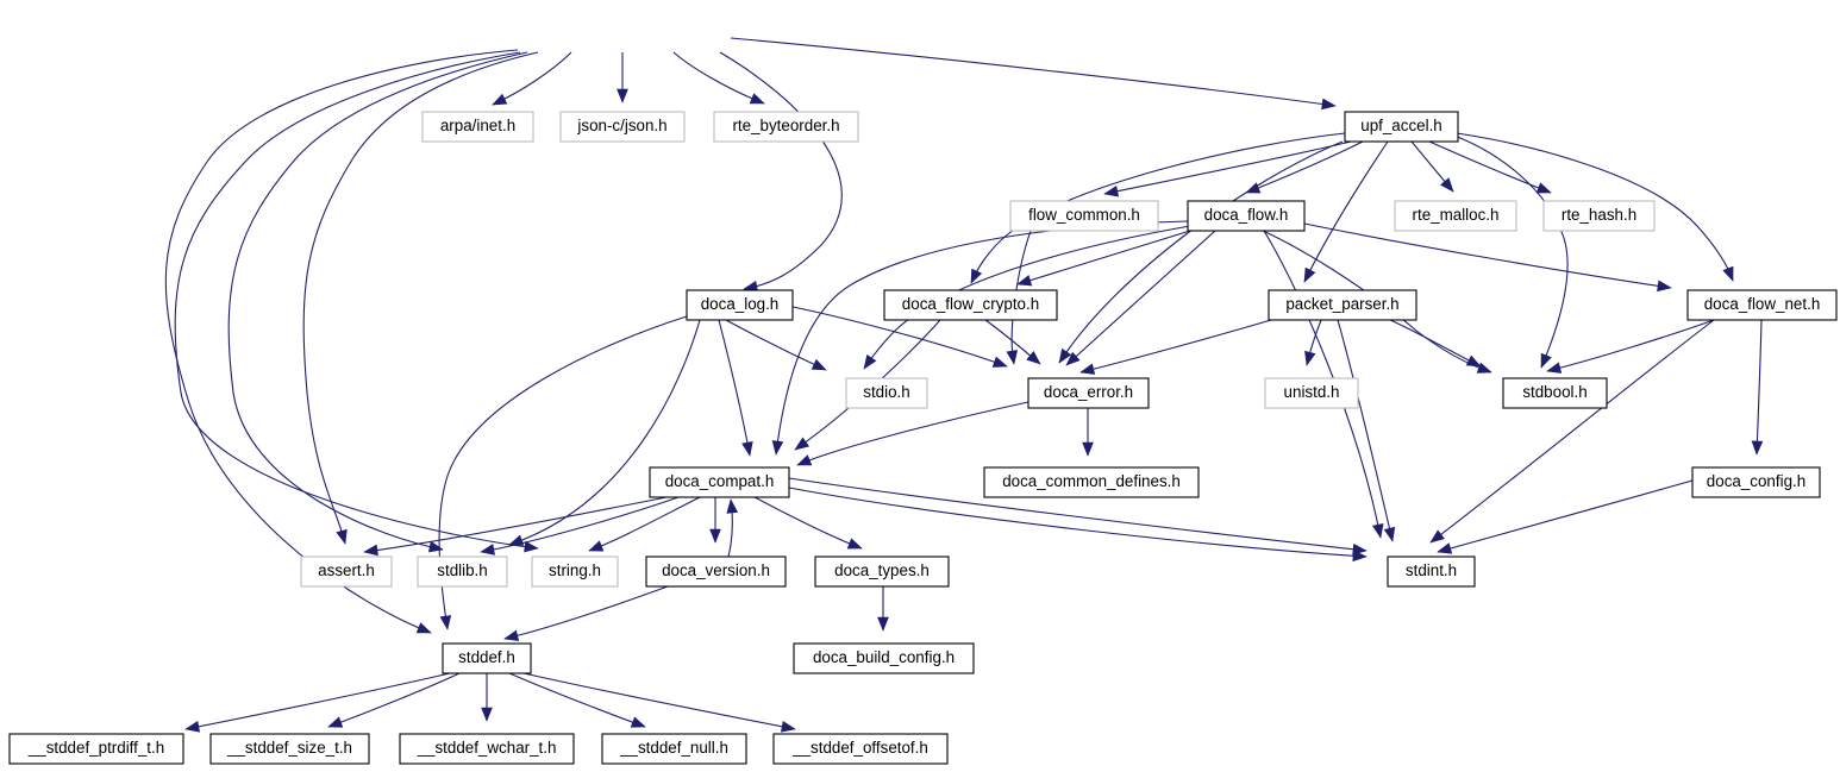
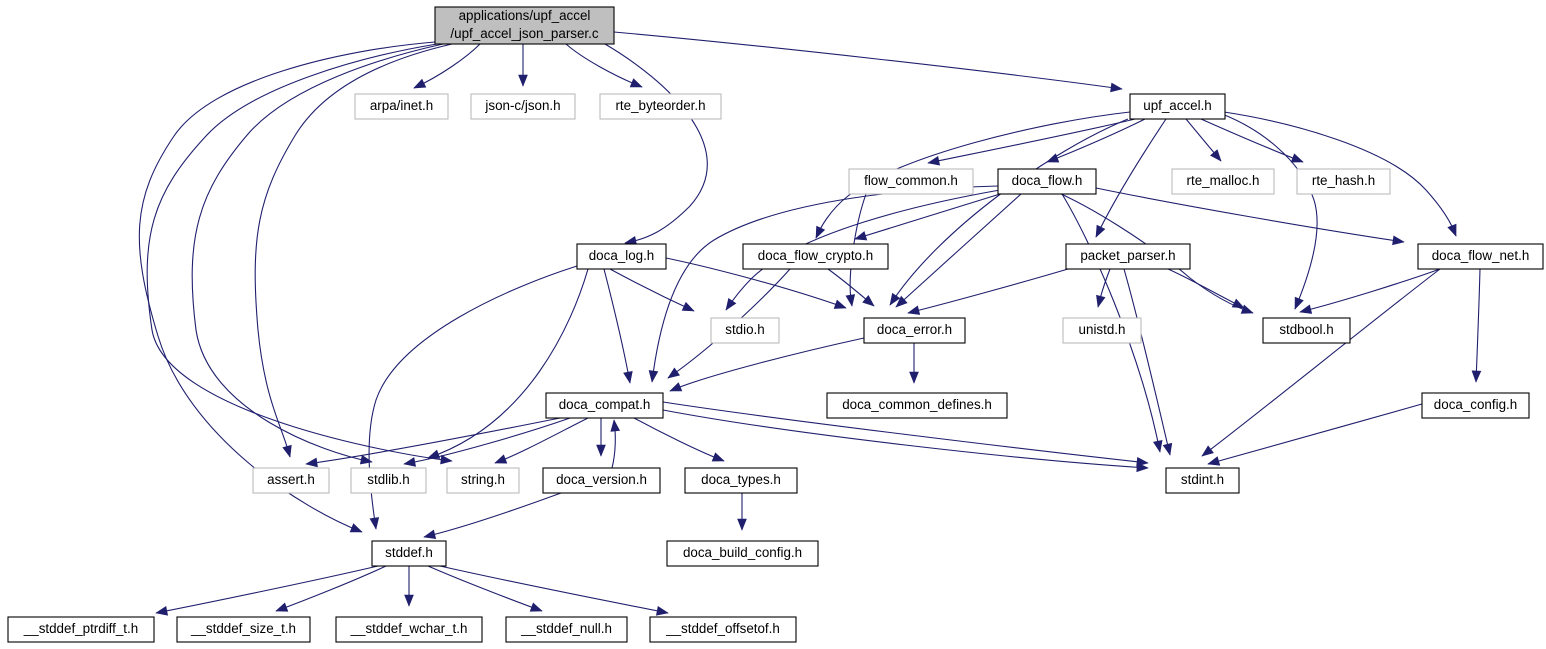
+ applications/upf_accel
+ /upf_accel_json_parser.c
  arpa/inet.h
  json-c/json.h
  rte_byteorder.h
  upf_accel.h
  flow_common.h
  doca_flow.h
  rte_malloc.h
  rte_hash.h
  doca_log.h
  doca_flow_crypto.h
  packet_parser.h
  doca_flow_net.h
  stdio.h
  doca_error.h
  unistd.h
  stdbool.h
  doca_compat.h
  doca_common_defines.h
  doca_config.h
  assert.h
  stdlib.h
  string.h
  doca_version.h
  doca_types.h
  stdint.h
  stddef.h
  doca_build_config.h
  __stddef_ptrdiff_t.h
  __stddef_size_t.h
  __stddef_wchar_t.h
  __stddef_null.h
  __stddef_offsetof.h
